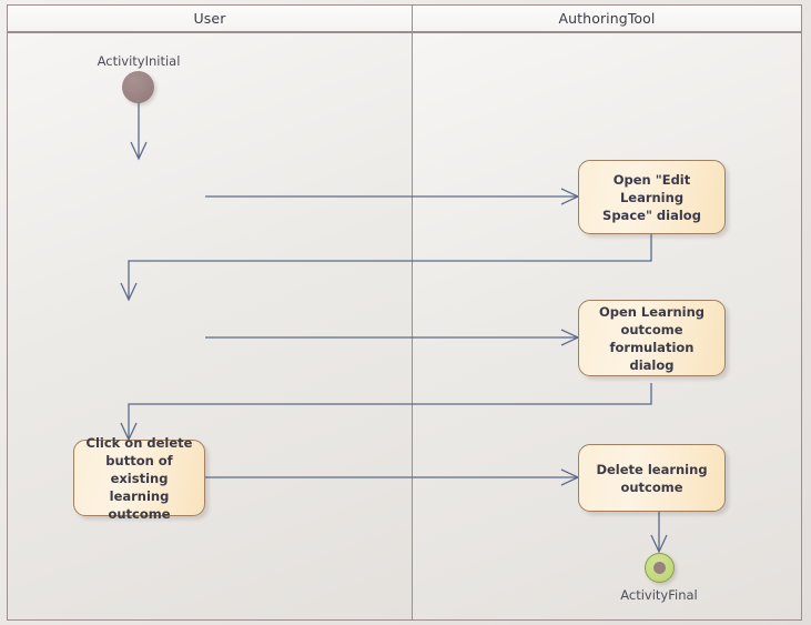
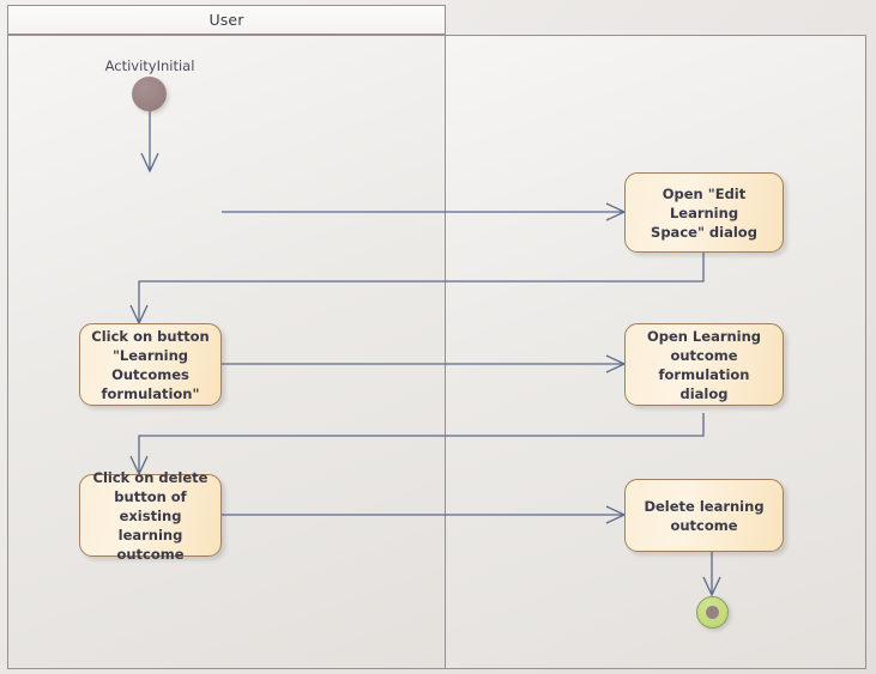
  User
- AuthoringTool
  ActivityInitial
  Open "Edit Learning
  Space" dialog
+ Click on button
+ "Learning
+ Outcomes
+ formulation"
  Open Learning
  outcome
  formulation dialog
  Click on delete
  button of existing
  learning outcome
  Delete learning
  outcome
- ActivityFinal
